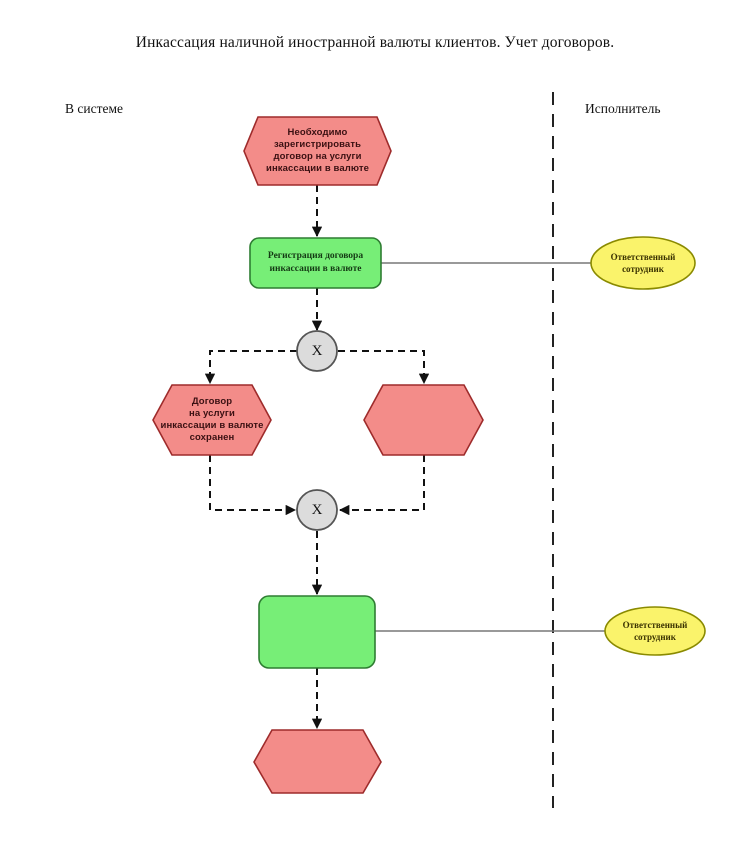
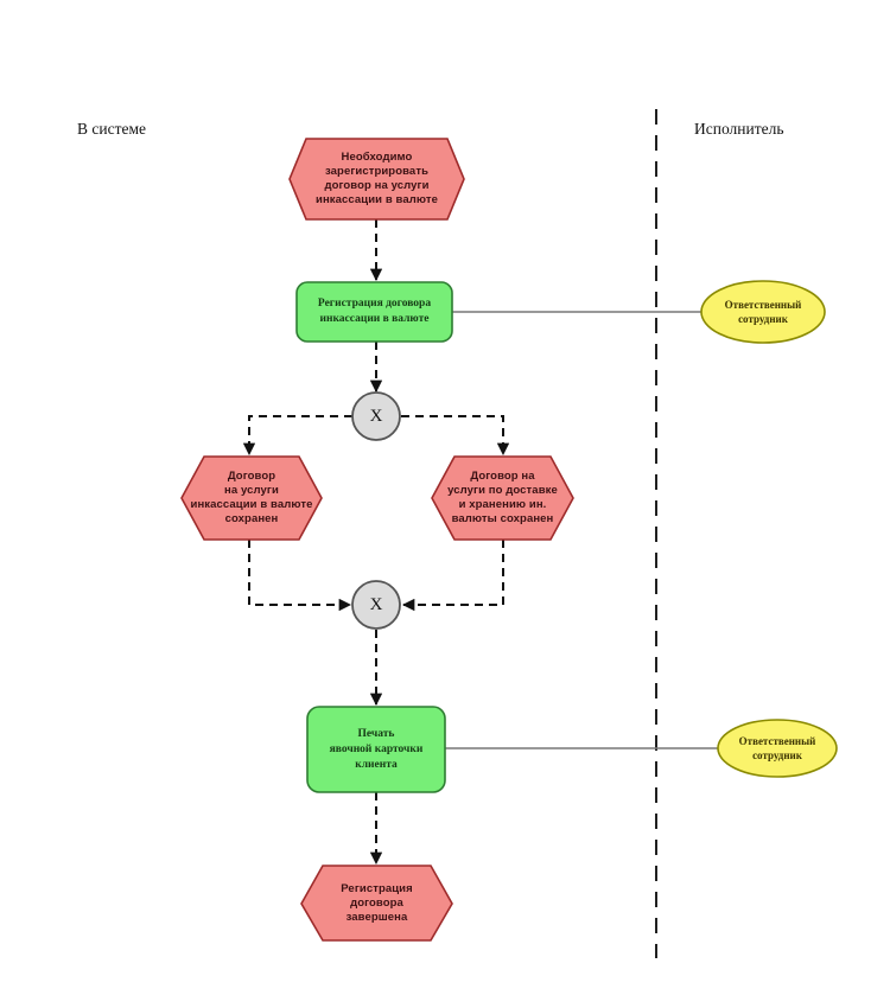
- Инкассация наличной иностранной валюты клиентов. Учет договоров.
  В системе
  Исполнитель
  Необходимо
  зарегистрировать
  договор на услуги
  инкассации в валюте
  Регистрация договора
  инкассации в валюте
  Ответственный
  сотрудник
  X
  Договор
  на услуги
  инкассации в валюте
  сохранен
+ Договор на
+ услуги по доставке
+ и хранению ин.
+ валюты сохранен
  X
+ Печать
+ явочной карточки
+ клиента
  Ответственный
  сотрудник
+ Регистрация
+ договора
+ завершена
